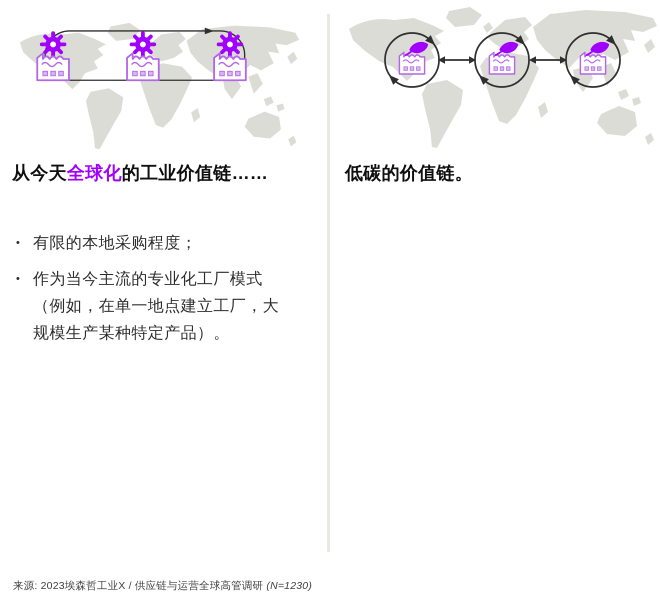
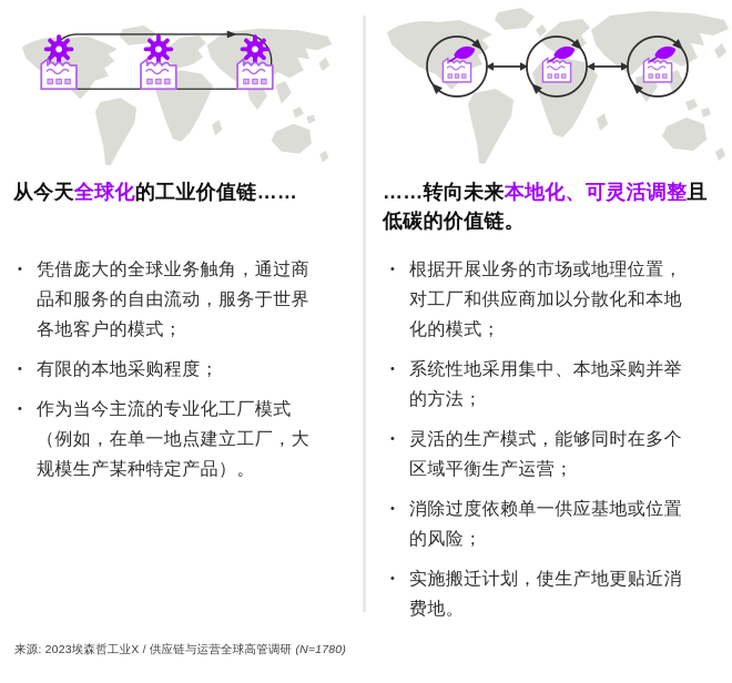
  从今天全球化的工业价值链……
+ ……转向未来本地化、可灵活调整且
  低碳的价值链。
+ 凭借庞大的全球业务触角，通过商品和服务的自由流动，服务于世界各地客户的模式；
  有限的本地采购程度；
  作为当今主流的专业化工厂模式（例如，在单一地点建立工厂，大规模生产某种特定产品）。
+ 根据开展业务的市场或地理位置，对工厂和供应商加以分散化和本地化的模式；
+ 系统性地采用集中、本地采购并举的方法；
+ 灵活的生产模式，能够同时在多个区域平衡生产运营；
+ 消除过度依赖单一供应基地或位置的风险；
+ 实施搬迁计划，使生产地更贴近消费地。
- 来源: 2023埃森哲工业X / 供应链与运营全球高管调研 (N=1230)
+ 来源: 2023埃森哲工业X / 供应链与运营全球高管调研 (N=1780)
